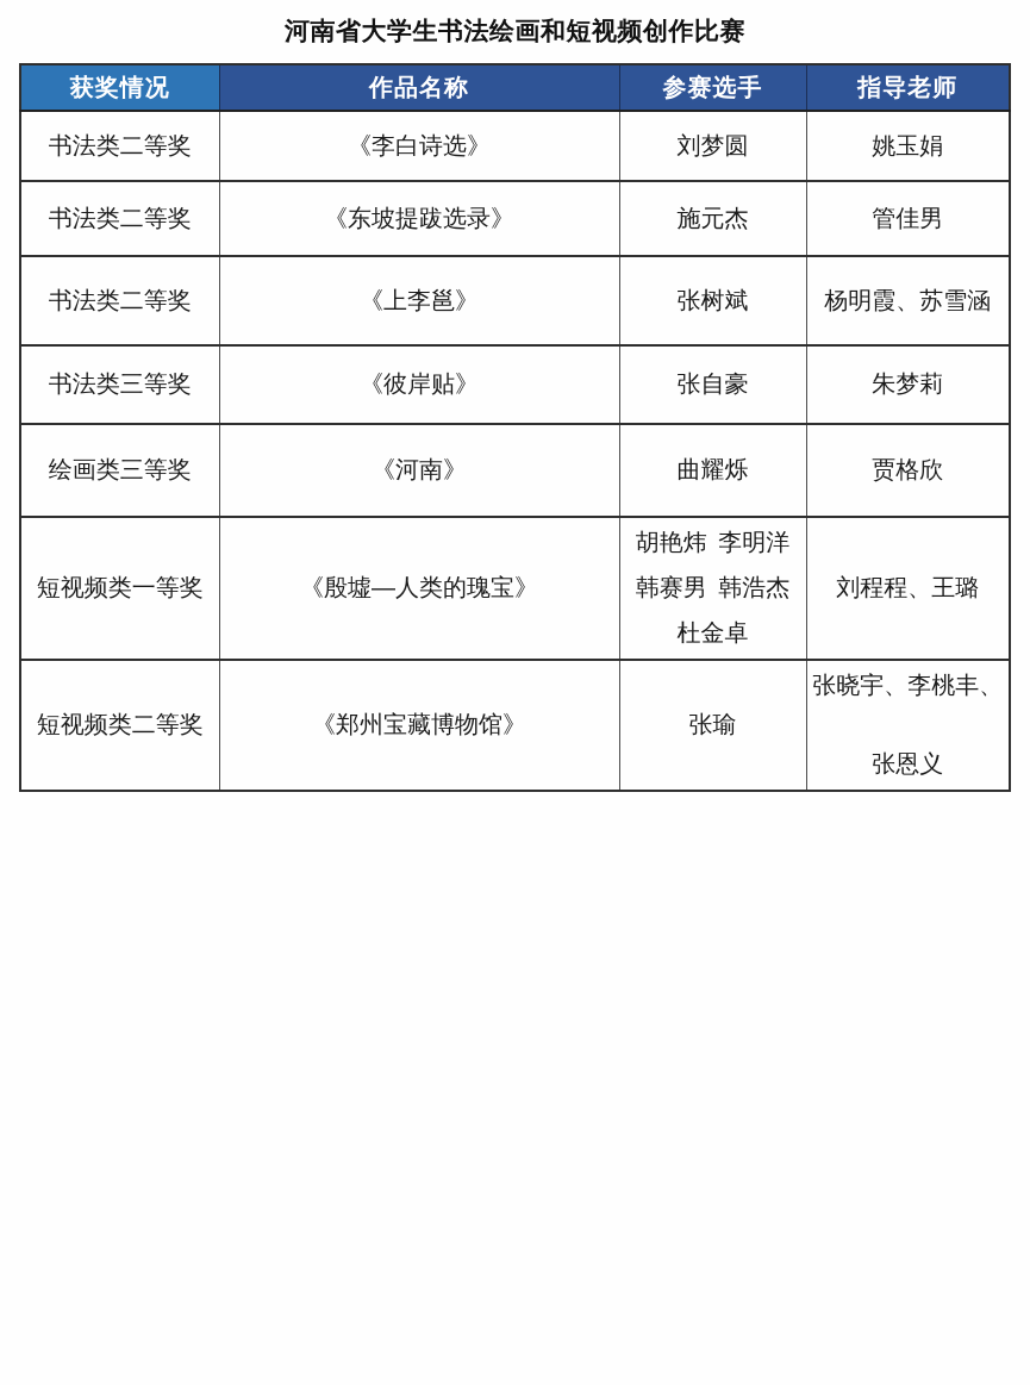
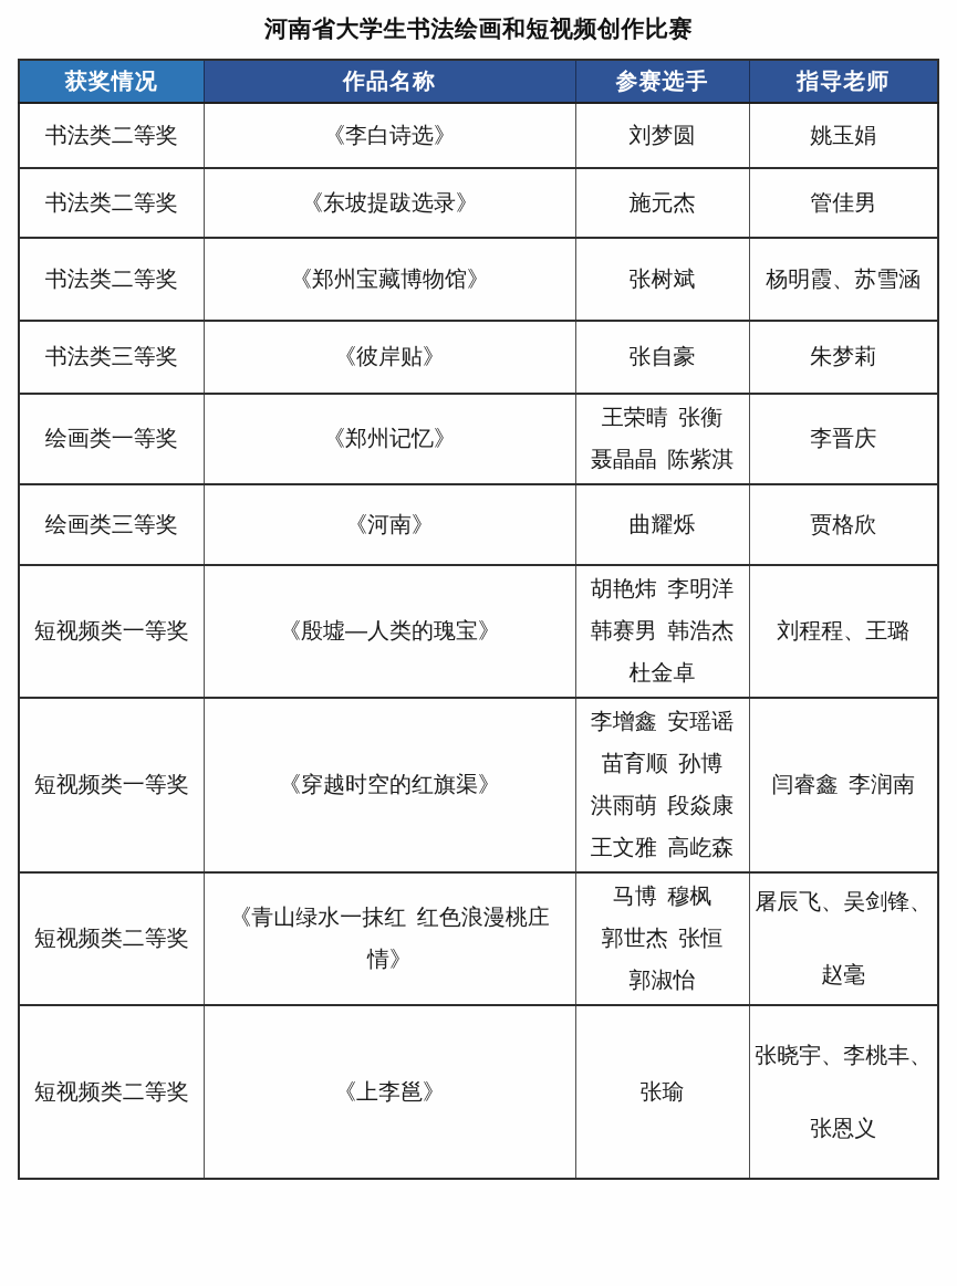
  河南省大学生书法绘画和短视频创作比赛
  获奖情况	作品名称	参赛选手	指导老师
  书法类二等奖	《李白诗选》	刘梦圆	姚玉娟
  书法类二等奖	《东坡提跋选录》	施元杰	管佳男
- 书法类二等奖	《上李邕》	张树斌	杨明霞、苏雪涵
+ 书法类二等奖	《郑州宝藏博物馆》	张树斌	杨明霞、苏雪涵
  书法类三等奖	《彼岸贴》	张自豪	朱梦莉
+ 绘画类一等奖	《郑州记忆》	王荣晴 张衡聂晶晶 陈紫淇	李晋庆
  绘画类三等奖	《河南》	曲耀烁	贾格欣
  短视频类一等奖	《殷墟—人类的瑰宝》	胡艳炜 李明洋韩赛男 韩浩杰杜金卓	刘程程、王璐
+ 短视频类一等奖	《穿越时空的红旗渠》	李增鑫 安瑶谣苗育顺 孙博洪雨萌 段焱康王文雅 高屹森	闫睿鑫 李润南
+ 短视频类二等奖	《青山绿水一抹红 红色浪漫桃庄情》	马博 穆枫郭世杰 张恒郭淑怡	屠辰飞、吴剑锋、赵毫
- 短视频类二等奖	《郑州宝藏博物馆》	张瑜	张晓宇、李桃丰、张恩义
+ 短视频类二等奖	《上李邕》	张瑜	张晓宇、李桃丰、张恩义
